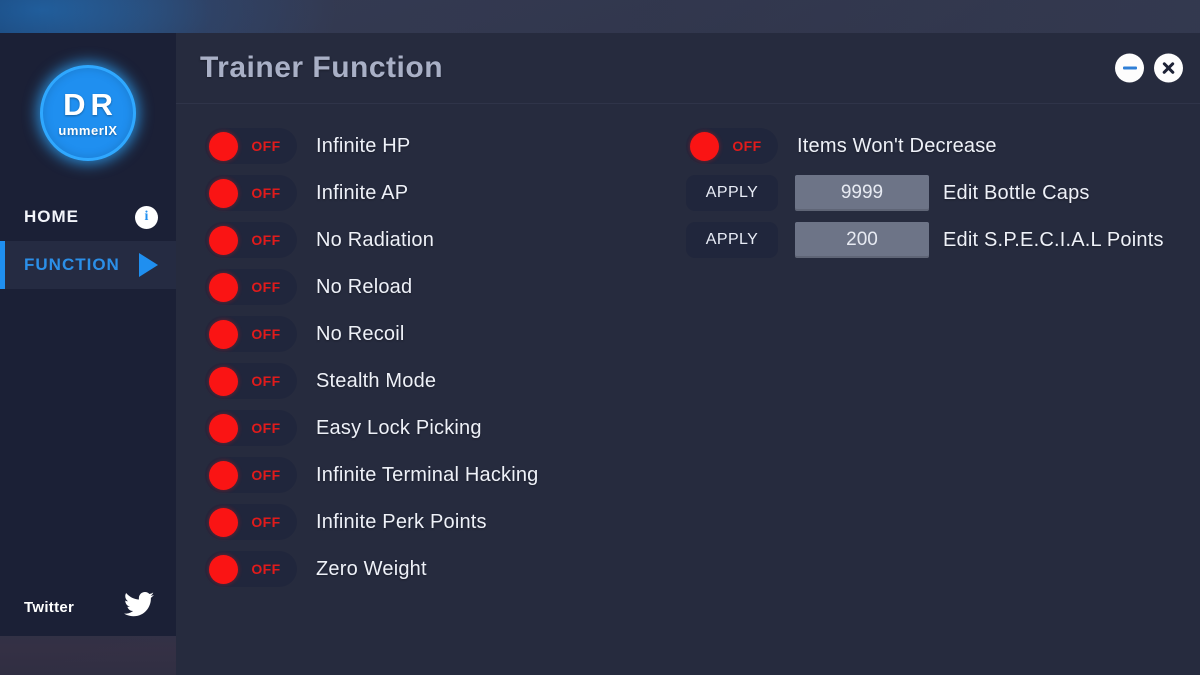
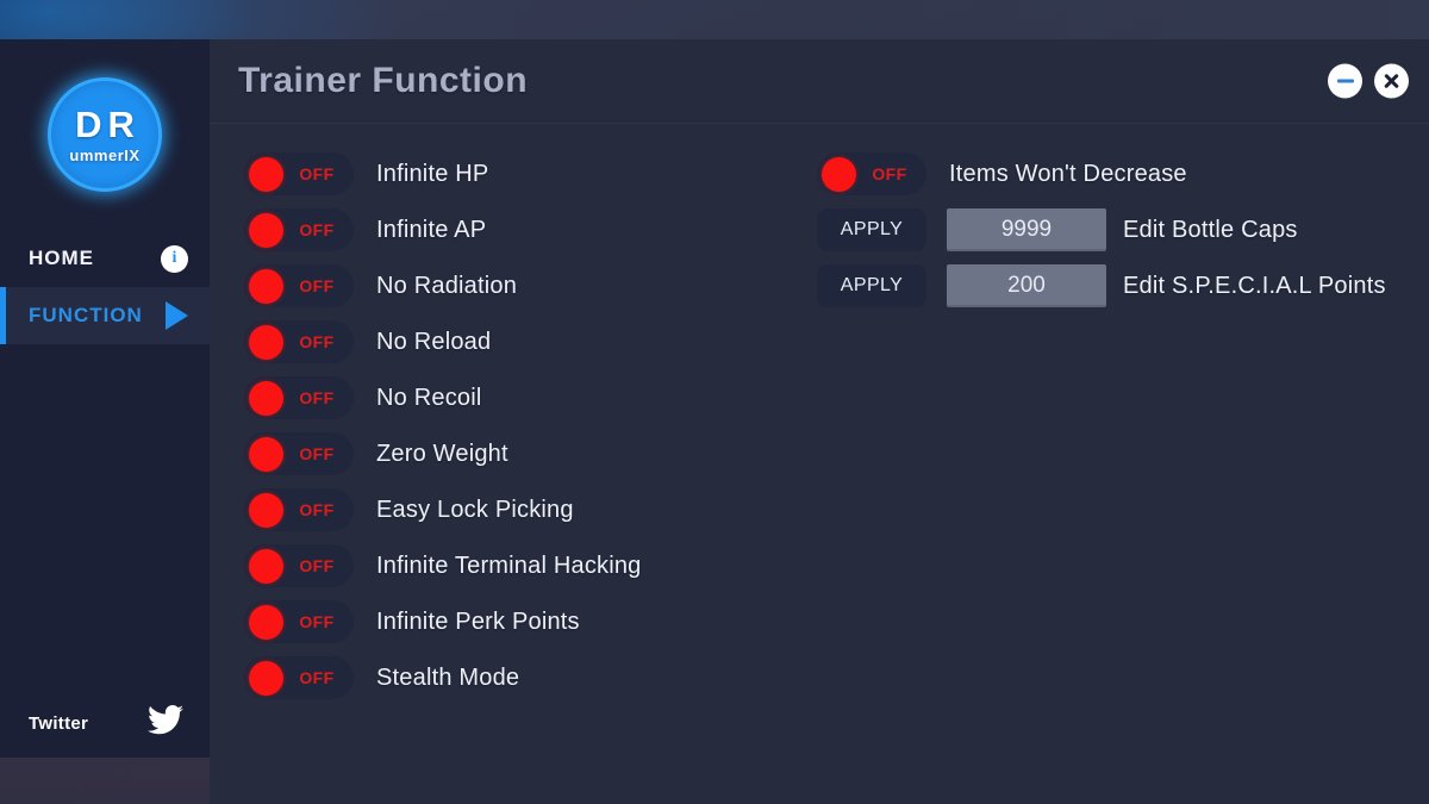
  DR
  ummerIX
  HOME
  i
  FUNCTION
  Twitter
  Trainer Function
  OFF
  Infinite HP
  OFF
  Infinite AP
  OFF
  No Radiation
  OFF
  No Reload
  OFF
  No Recoil
  OFF
- Stealth Mode
+ Zero Weight
  OFF
  Easy Lock Picking
  OFF
  Infinite Terminal Hacking
  OFF
  Infinite Perk Points
  OFF
- Zero Weight
+ Stealth Mode
  OFF
  Items Won't Decrease
  APPLY
  9999
  Edit Bottle Caps
  APPLY
  200
  Edit S.P.E.C.I.A.L Points
